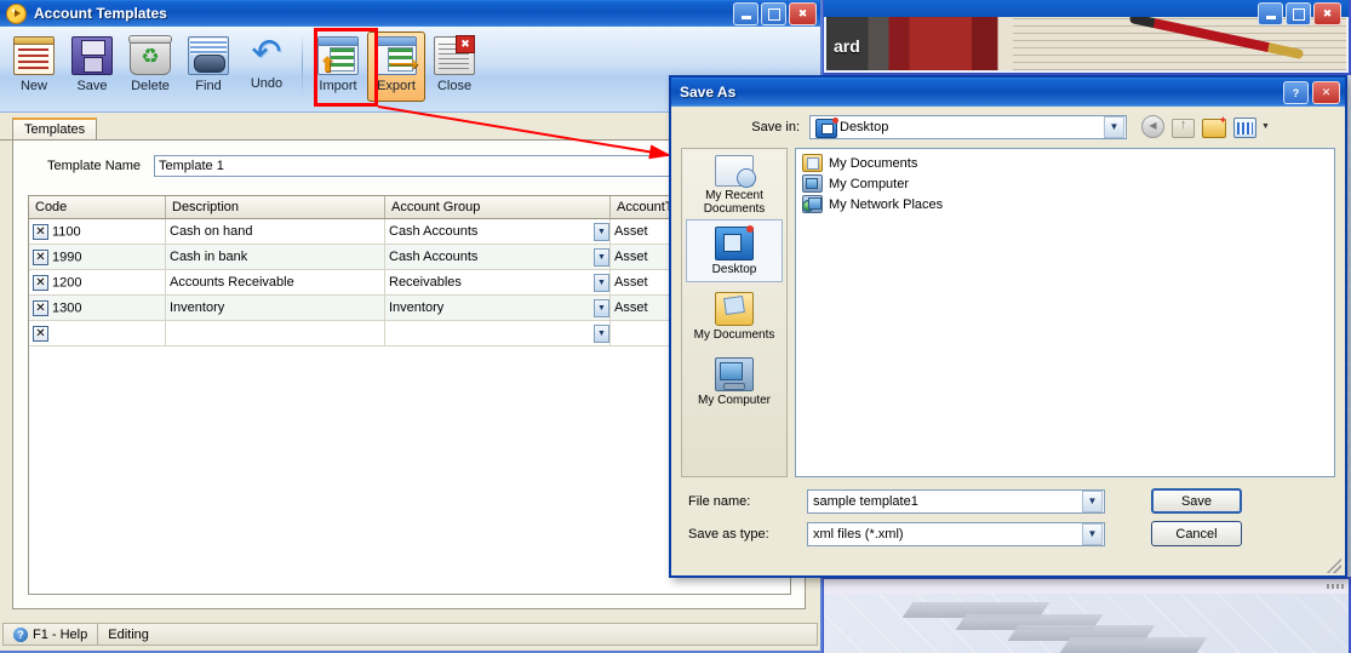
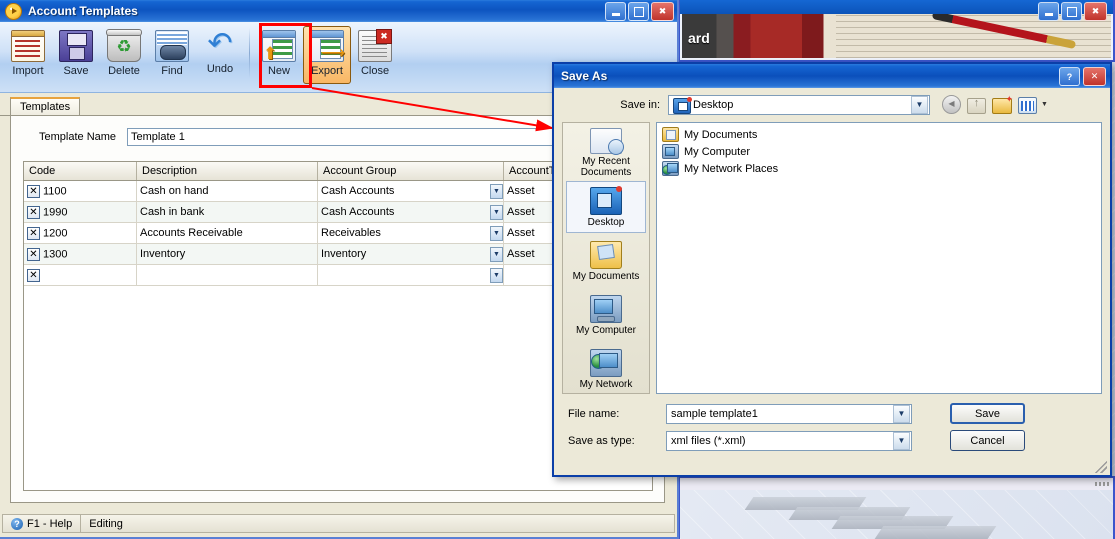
  ard
  ✖
  Account Templates
  ✖
- New
+ Import
  Save
  Delete
  Find
  Undo
  ⬆
- Import
+ New
  ⟶
  Export
  Close
  Templates
  Template Name
  Template 1
  Code	Description	Account Group	Account
  ✕ 1100	Cash on hand	Cash Accounts	Asset
  ✕ 1990	Cash in bank	Cash Accounts	Asset
  ✕ 1200	Accounts Receivable	Receivables	Asset
  ✕ 1300	Inventory	Inventory	Asset
  ?
  F1 - Help
  Editing
  Save As
  ?
  ✕
  Save in:
  Desktop
  ▼
  My Recent
  Documents
  Desktop
  My Documents
  My Computer
+ My Network
  My Documents
  My Computer
  My Network Places
  File name:
  sample template1
  ▼
  Save
  Save as type:
  xml files (*.xml)
  ▼
  Cancel
